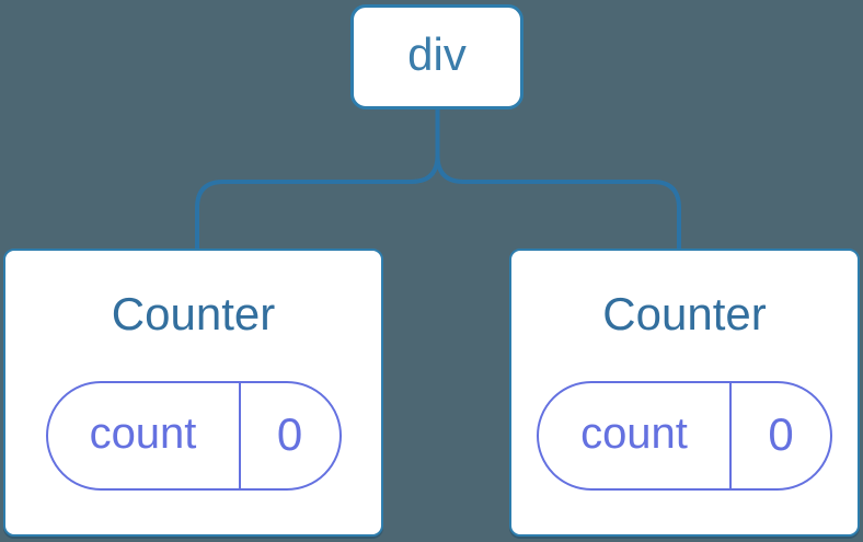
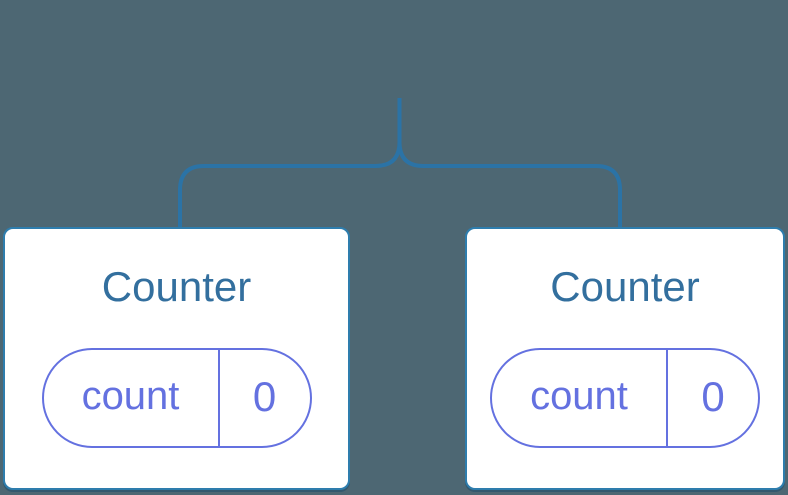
- div
  Counter
  count
  0
  Counter
  count
  0
